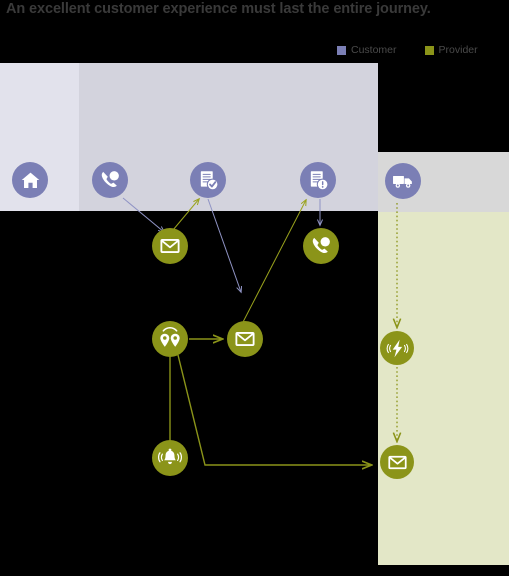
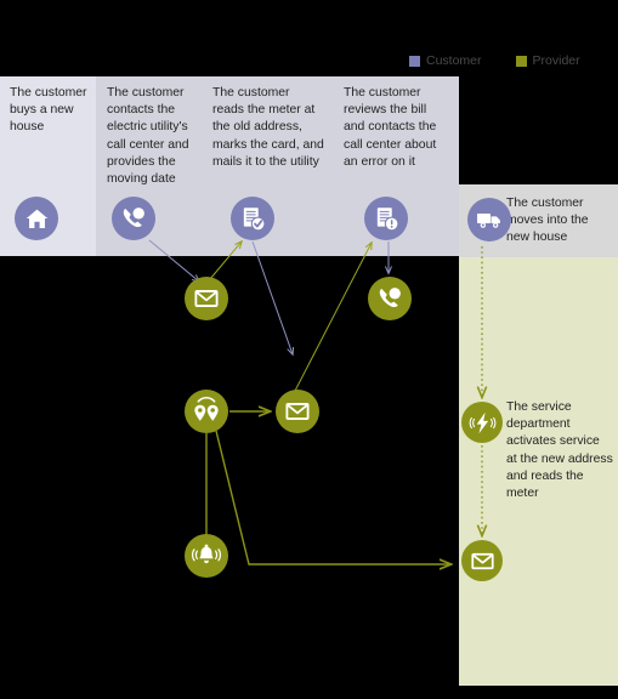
- An excellent customer experience must last the entire journey.
  Customer
  Provider
+ The customer buys a new house
+ The customer contacts the electric utility's call center and provides the moving date
+ The customer reads the meter at the old address, marks the card, and mails it to the utility
+ The customer reviews the bill and contacts the call center about an error on it
+ The customer moves into the new house
+ The service department activates service at the new address and reads the meter
